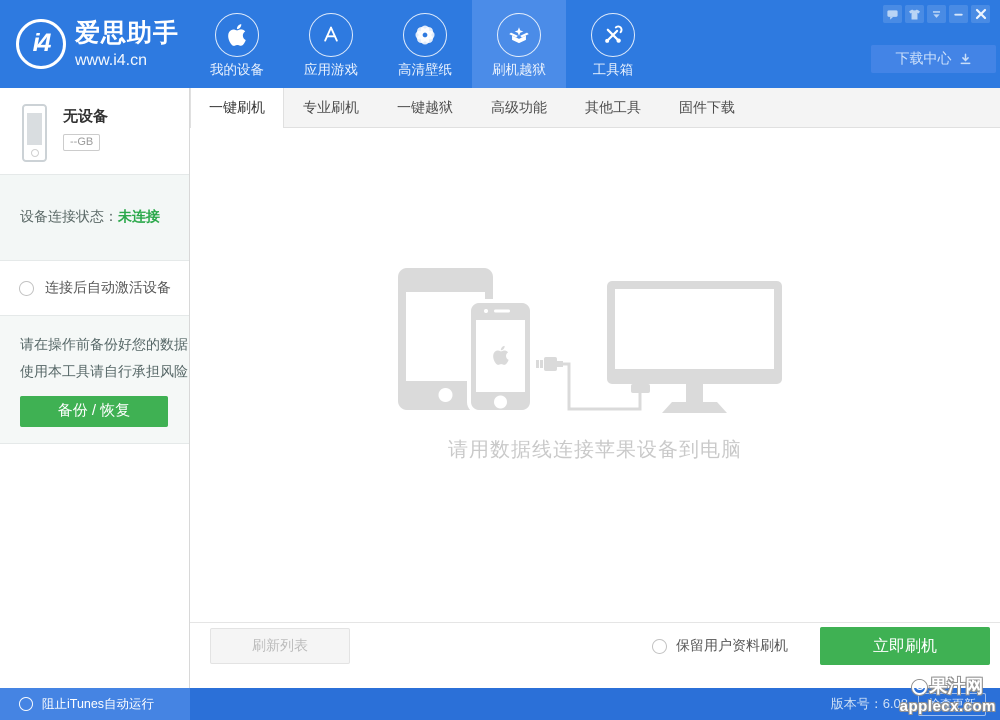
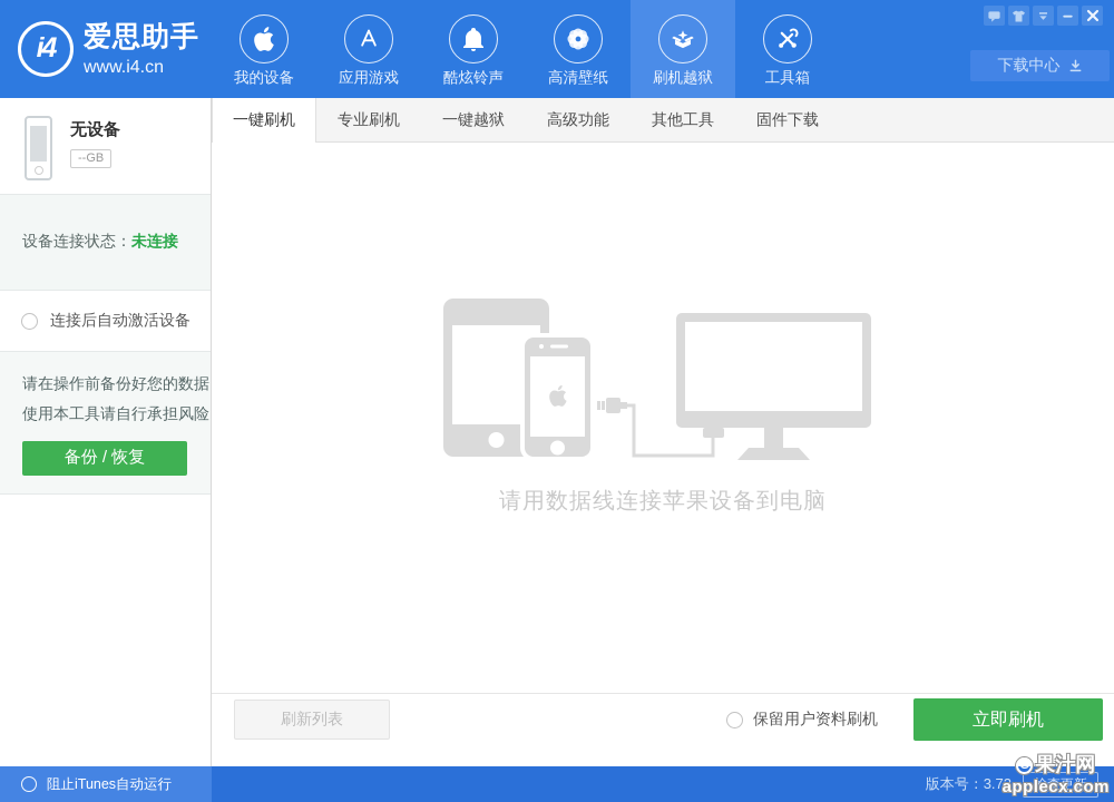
  i4
  爱思助手
  www.i4.cn
  我的设备
  应用游戏
+ 酷炫铃声
  高清壁纸
  刷机越狱
  工具箱
  下载中心
  无设备
  --GB
  设备连接状态：
  未连接
  连接后自动激活设备
  请在操作前备份好您的数据
  使用本工具请自行承担风险
  备份 / 恢复
  一键刷机
  专业刷机
  一键越狱
  高级功能
  其他工具
  固件下载
  请用数据线连接苹果设备到电脑
  刷新列表
  保留用户资料刷机
  立即刷机
  阻止iTunes自动运行
- 版本号：6.08
+ 版本号：3.72
  检查更新
  G
  果汁网
  applecx.com
